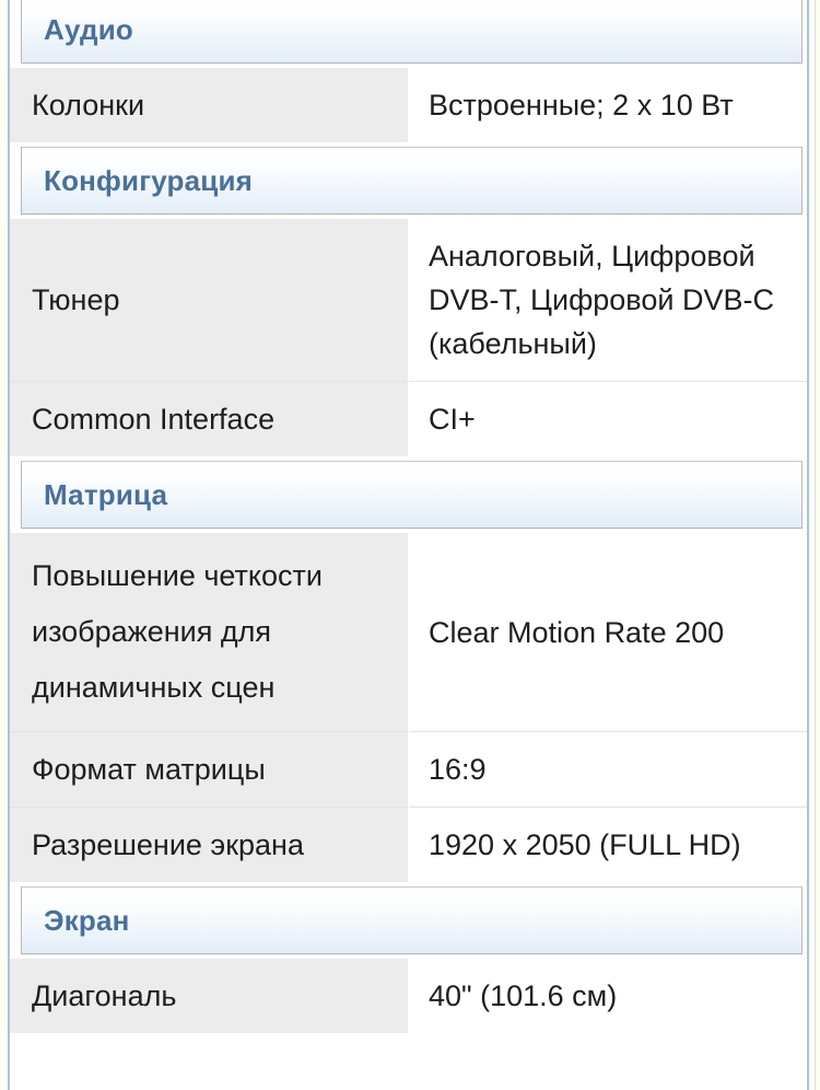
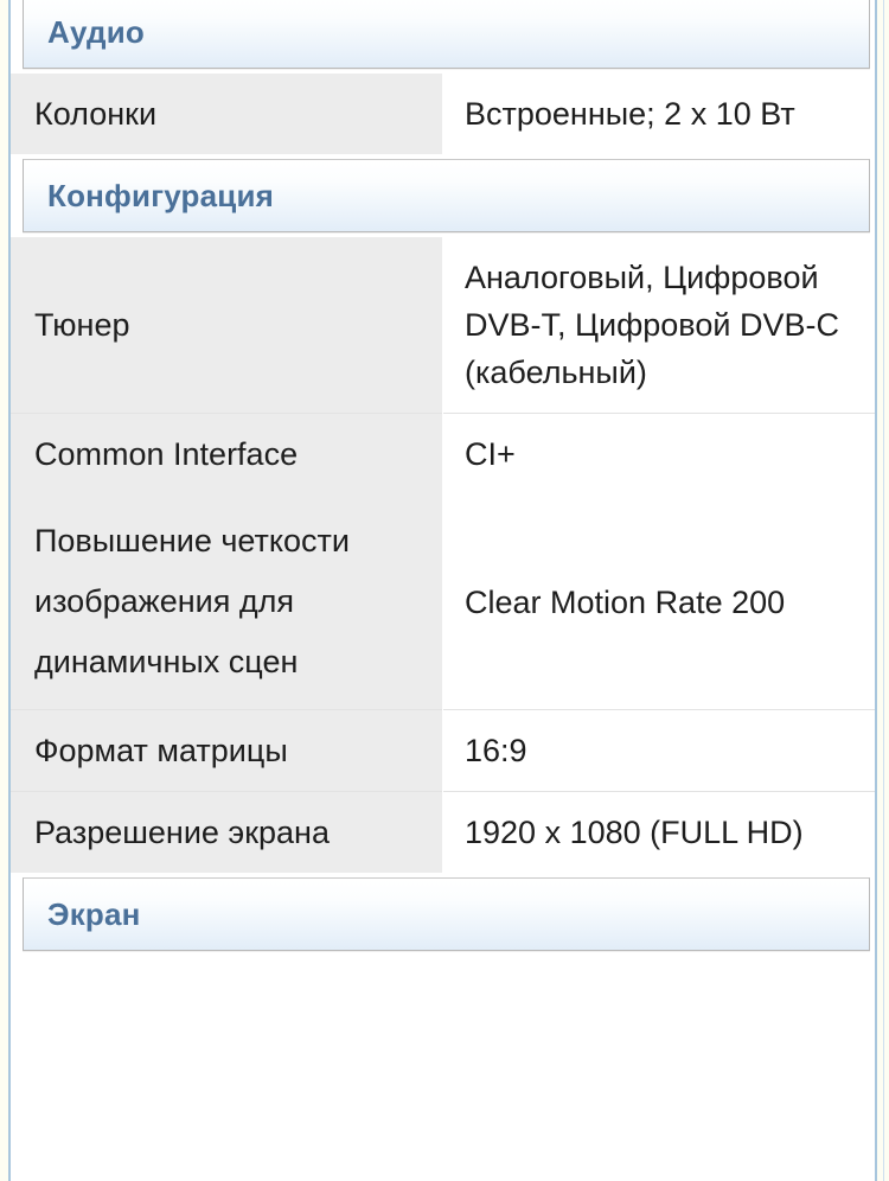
  Аудио
  Колонки	Встроенные; 2 x 10 Вт
  Конфигурация
  Тюнер	Аналоговый, Цифровой DVB-T, Цифровой DVB-C (кабельный)
  Common Interface	CI+
- Матрица
  Повышение четкости изображения для динамичных сцен	Clear Motion Rate 200
  Формат матрицы	16:9
- Разрешение экрана	1920 x 2050 (FULL HD)
+ Разрешение экрана	1920 x 1080 (FULL HD)
  Экран
- Диагональ	40" (101.6 см)
